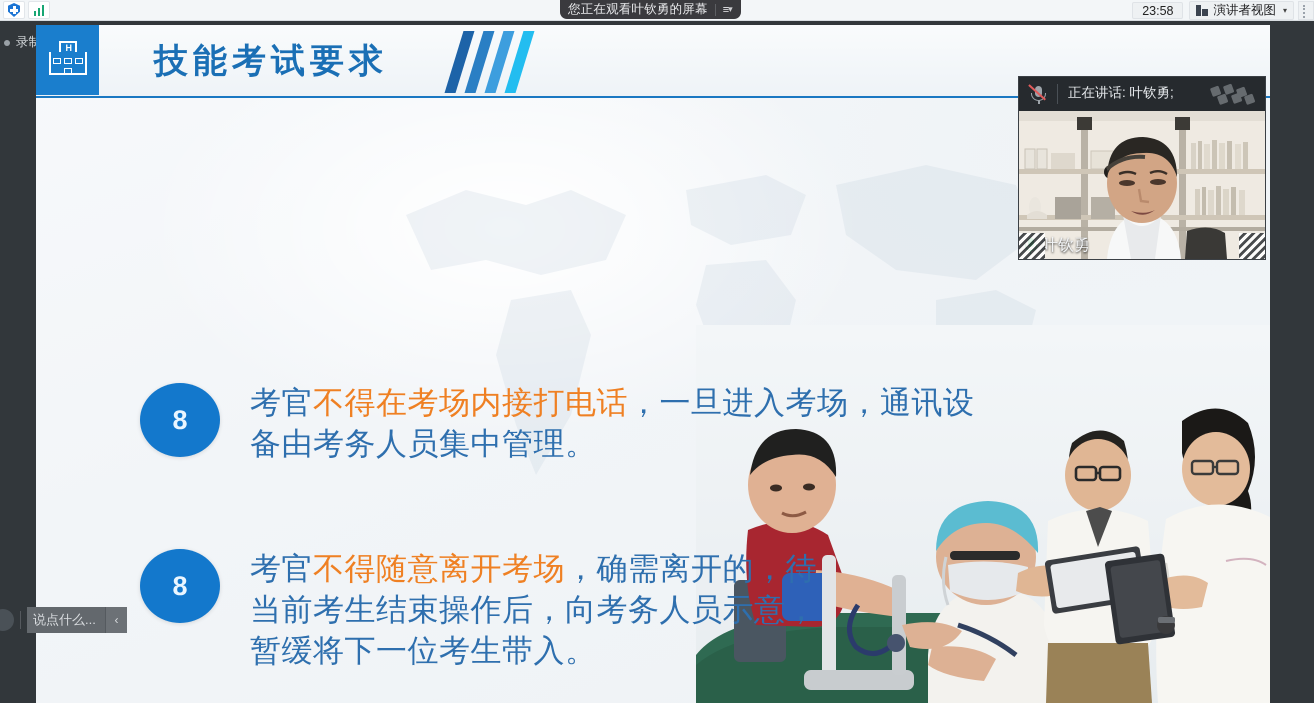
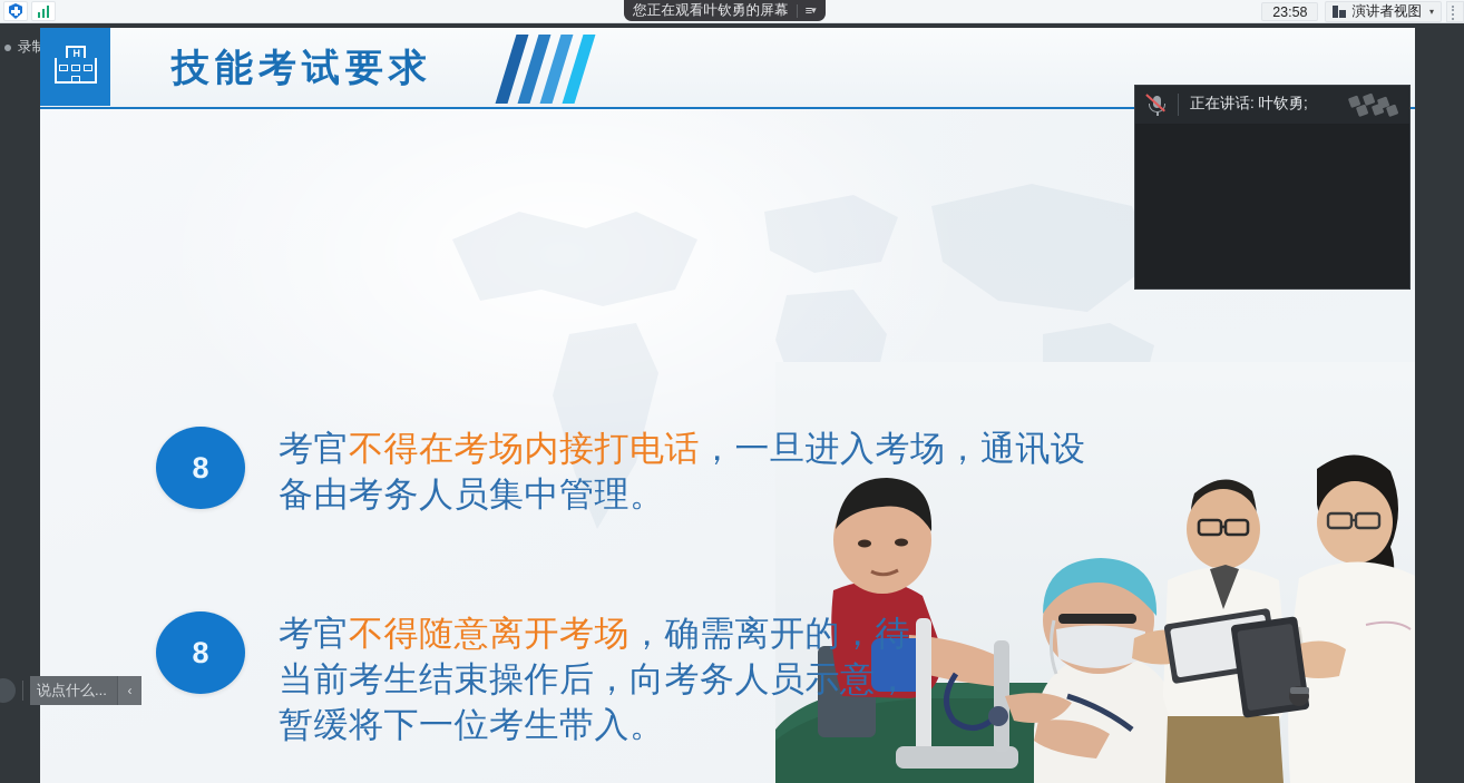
  您正在观看叶钦勇的屏幕
  ≡
  ▾
  23:58
  演讲者视图
  ▾
  H
  技能考试要求
  8
  考官不得在考场内接打电话，一旦进入考场，通讯设备由考务人员集中管理。
  8
  考官不得随意离开考场，确需离开的，待当前考生结束操作后，向考务人员示意，暂缓将下一位考生带入。
  正在讲话: 叶钦勇;
- 叶钦勇
  说点什么...
  ‹
